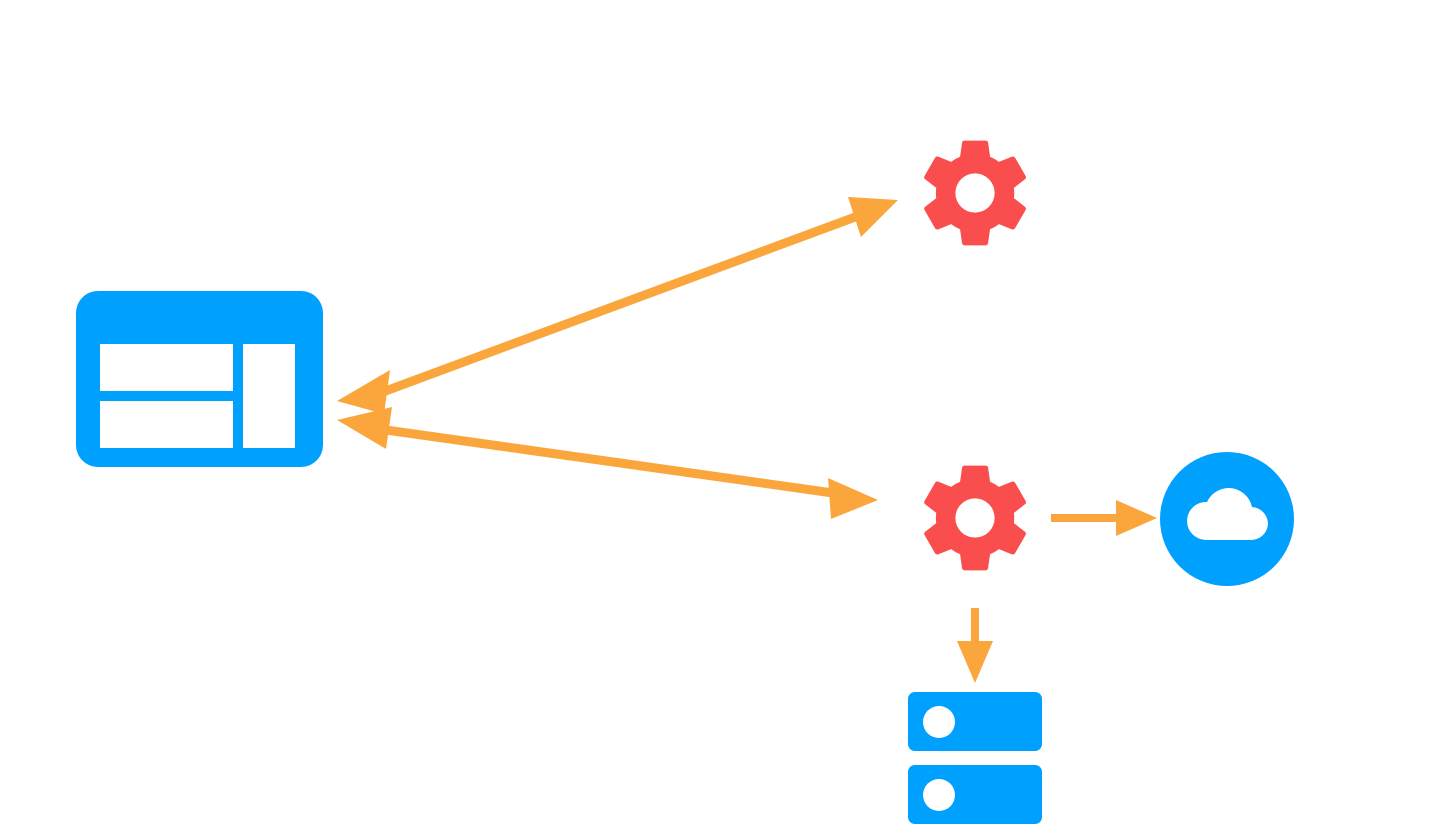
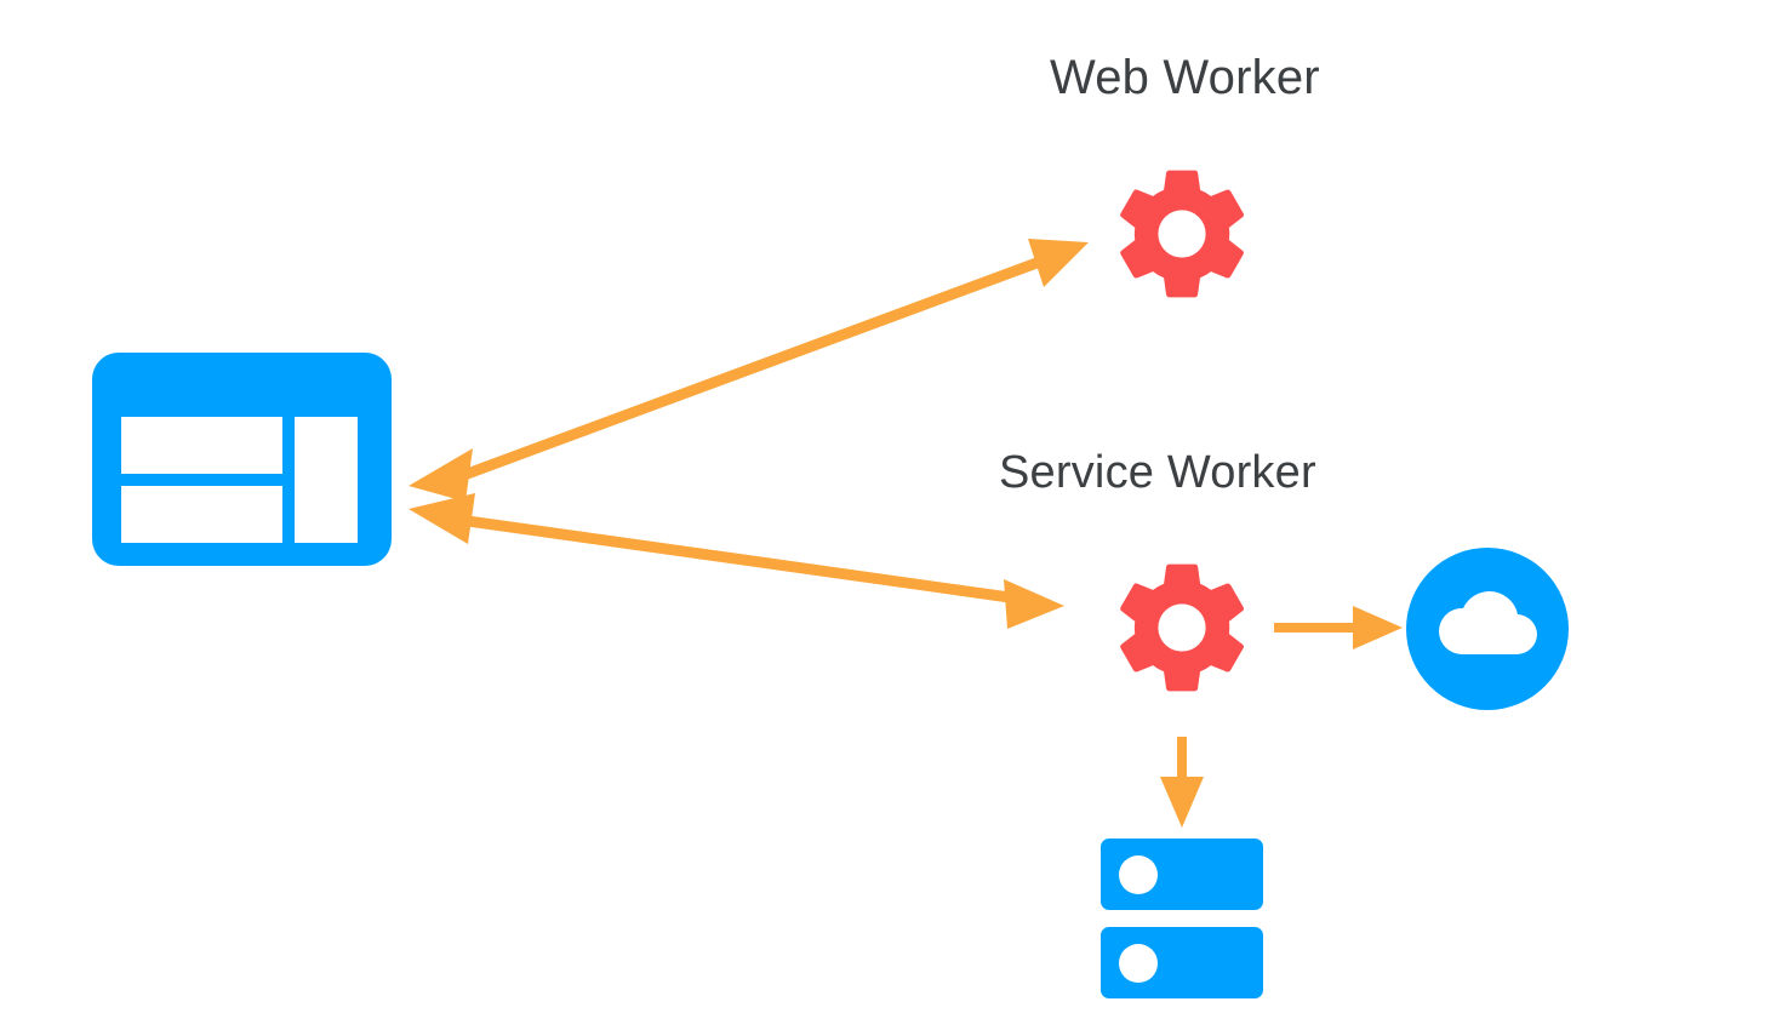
+ Web Worker
+ Service Worker
